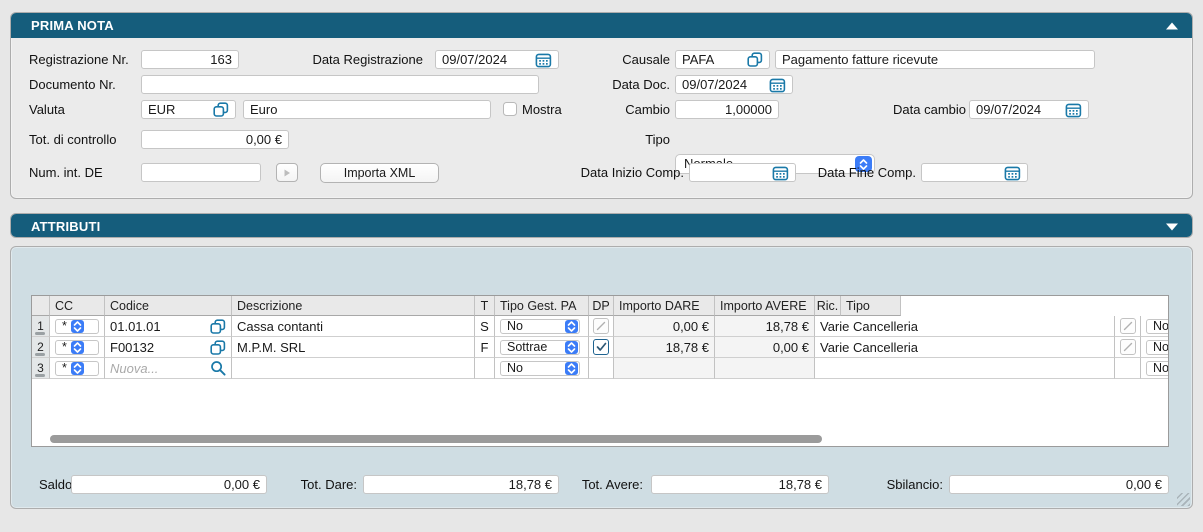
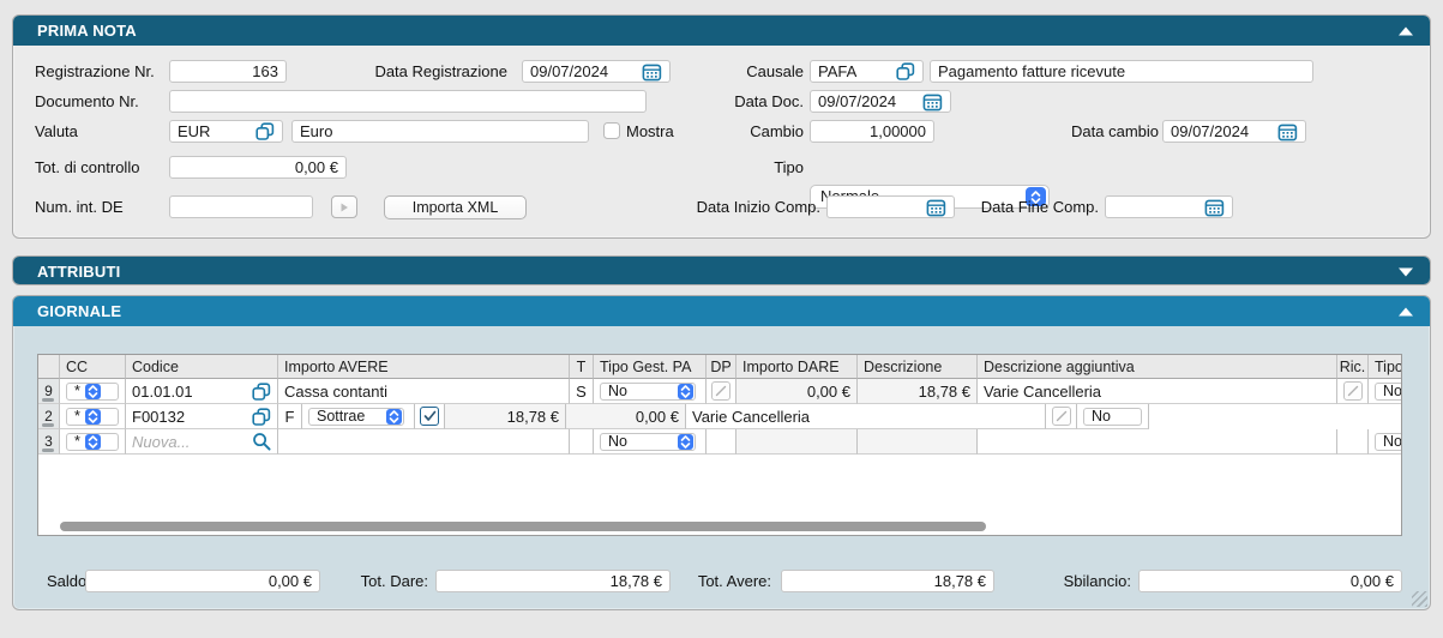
  PRIMA NOTA
  Registrazione Nr.
  163
  Data Registrazione
  09/07/2024
  Causale
  PAFA
  Pagamento fatture ricevute
  Documento Nr.
  Data Doc.
  09/07/2024
  Valuta
  EUR
  Euro
  Mostra
  Cambio
  1,00000
  Data cambio
  09/07/2024
  Tot. di controllo
  0,00 €
  Tipo
  Num. int. DE
  Importa XML
  Data Inizio Comp.
  Data Fine Comp.
  ATTRIBUTI
+ GIORNALE
  CC
  Codice
- Descrizione
+ Importo AVERE
  T
  Tipo Gest. PA
  DP
  Importo DARE
- Importo AVERE
+ Descrizione
+ Descrizione aggiuntiva
  Ric.
  Tipo
- 1
+ 9
  *
  01.01.01
  Cassa contanti
  S
  No
  0,00 €
  18,78 €
  Varie Cancelleria
  No
  2
  *
  F00132
- M.P.M. SRL
  F
  Sottrae
  18,78 €
  0,00 €
  Varie Cancelleria
  No
  3
  *
  Nuova...
  No
  No
  Saldo
  0,00 €
  Tot. Dare:
  18,78 €
  Tot. Avere:
  18,78 €
  Sbilancio:
  0,00 €
